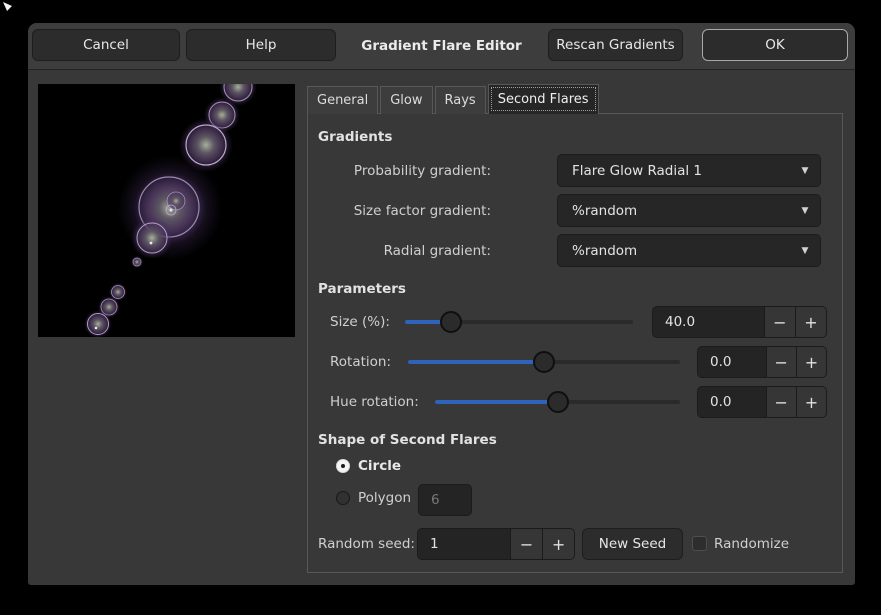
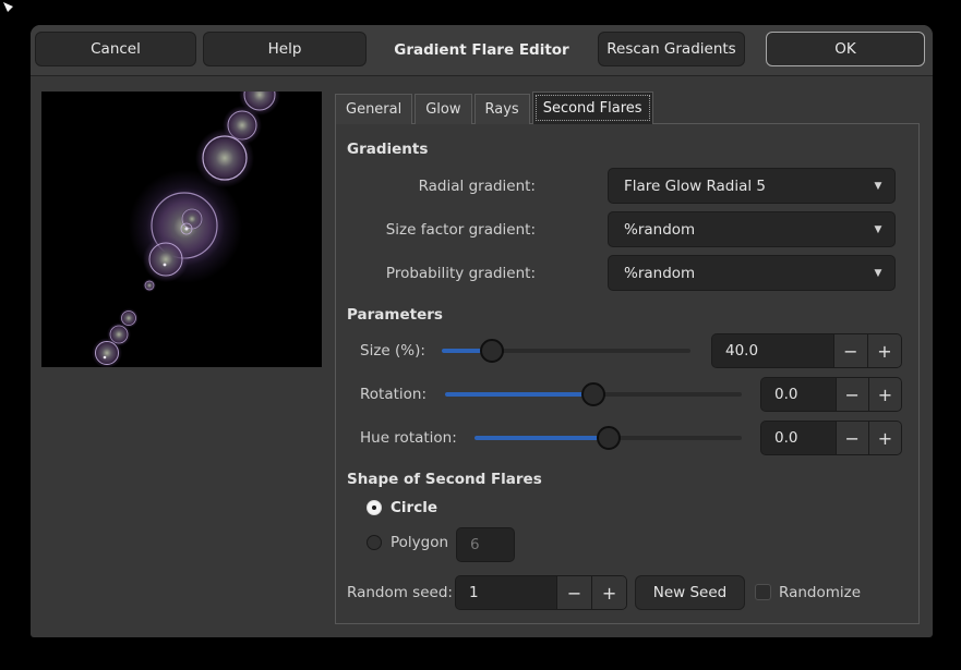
  Cancel
  Help
  Gradient Flare Editor
  Rescan Gradients
  OK
  General
  Glow
  Rays
  Second Flares
  Gradients
- Probability gradient:
+ Radial gradient:
- Flare Glow Radial 1
+ Flare Glow Radial 5
  ▼
  Size factor gradient:
  %random
  ▼
- Radial gradient:
+ Probability gradient:
  %random
  ▼
  Parameters
  Size (%):
  40.0
  −
  +
  Rotation:
  0.0
  −
  +
  Hue rotation:
  0.0
  −
  +
  Shape of Second Flares
  Circle
  Polygon
  6
  Random seed:
  1
  −
  +
  New Seed
  Randomize
